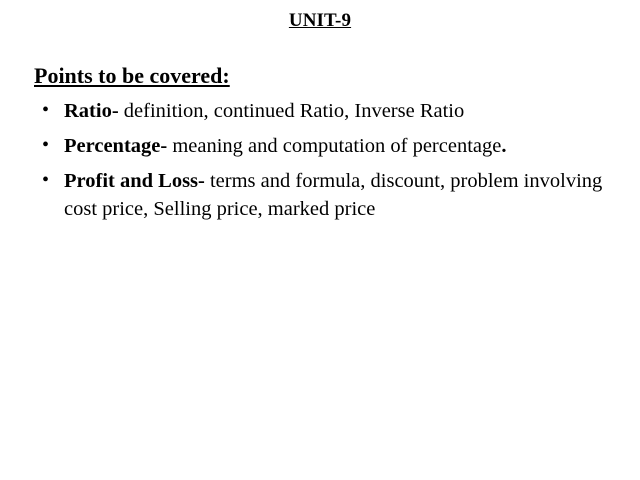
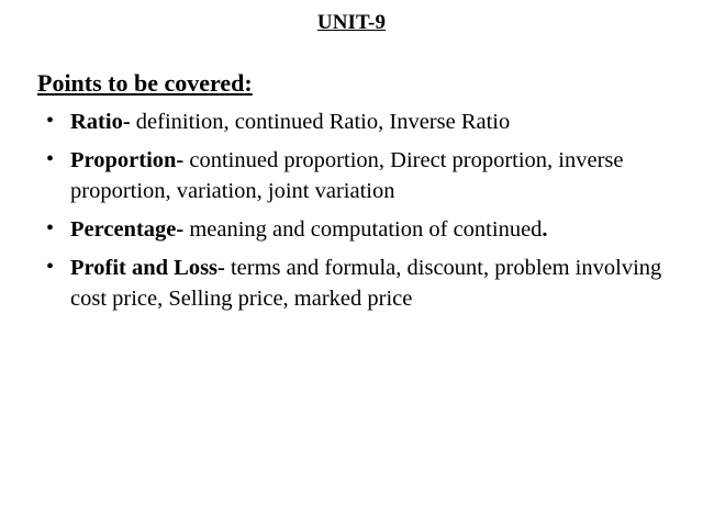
  UNIT-9
  Points to be covered:
  Ratio- definition, continued Ratio, Inverse Ratio
+ Proportion- continued proportion, Direct proportion, inverse proportion, variation, joint variation
- Percentage- meaning and computation of percentage.
+ Percentage- meaning and computation of continued.
  Profit and Loss- terms and formula, discount, problem involving cost price, Selling price, marked price
